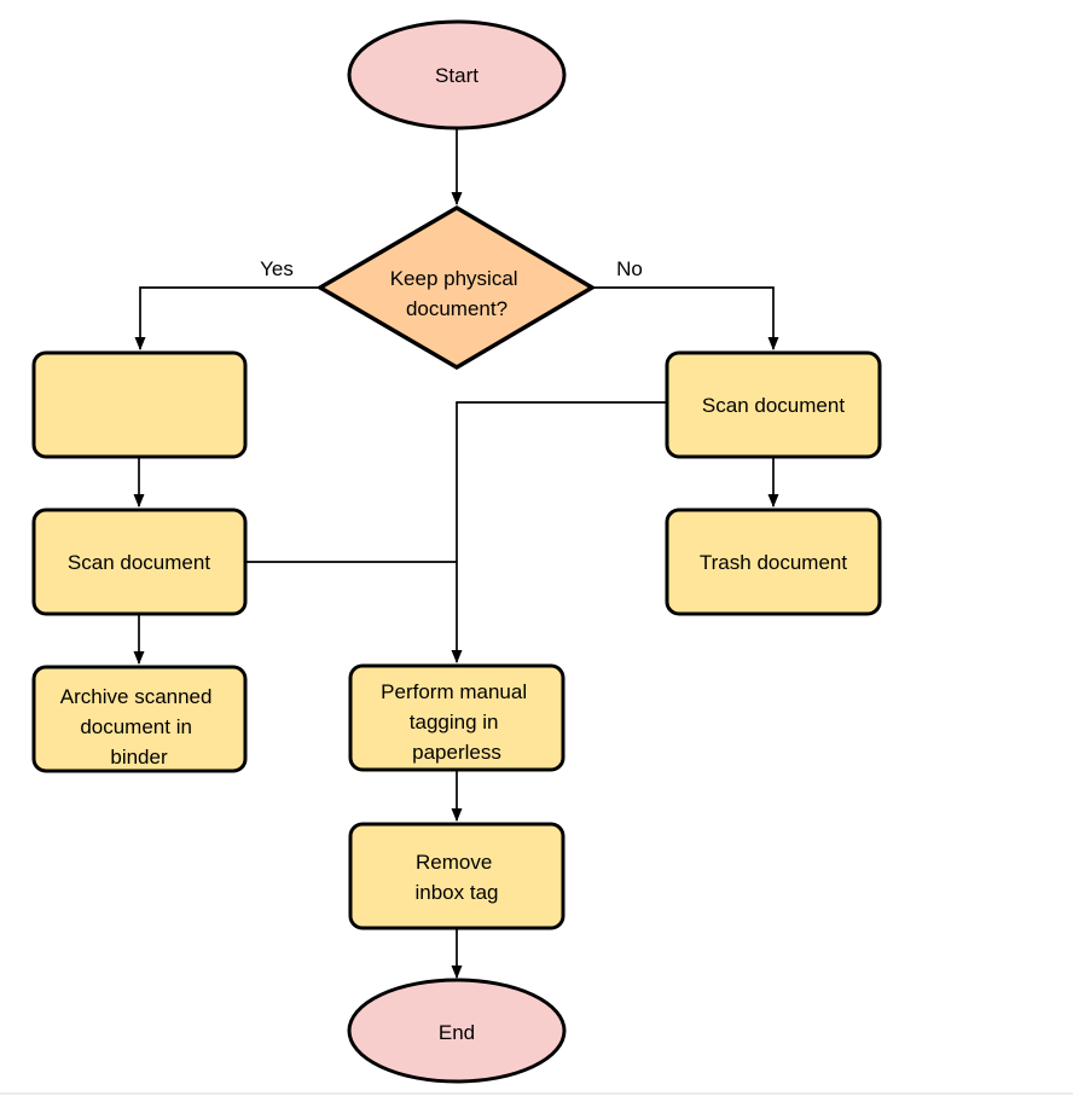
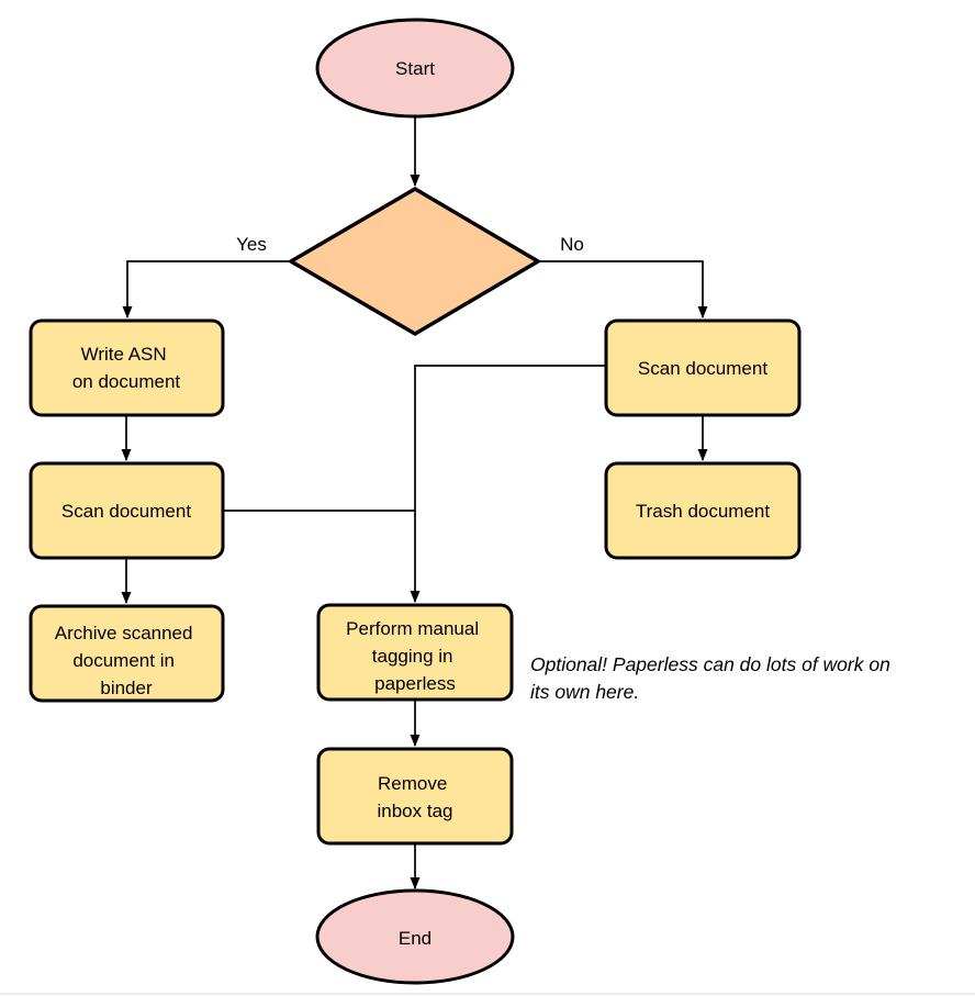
  Start
- Keep physical document?
  Yes
  No
+ Write ASN on document
  Scan document
  Archive scanned document in binder
  Scan document
  Trash document
  Perform manual tagging in paperless
+ Optional! Paperless can do lots of work on its own here.
  Remove inbox tag
  End
